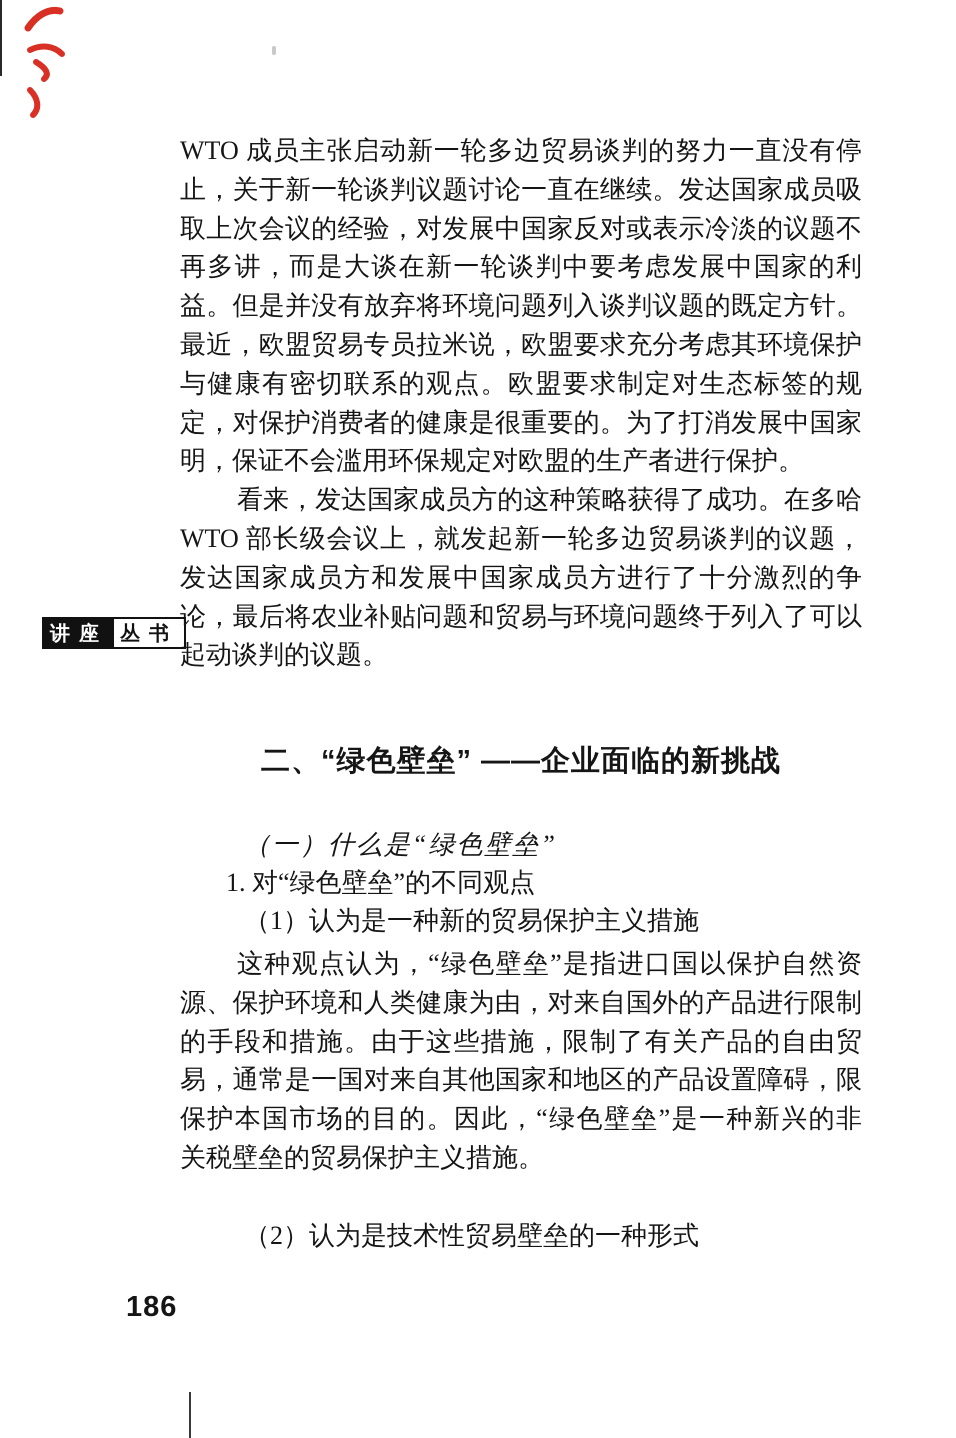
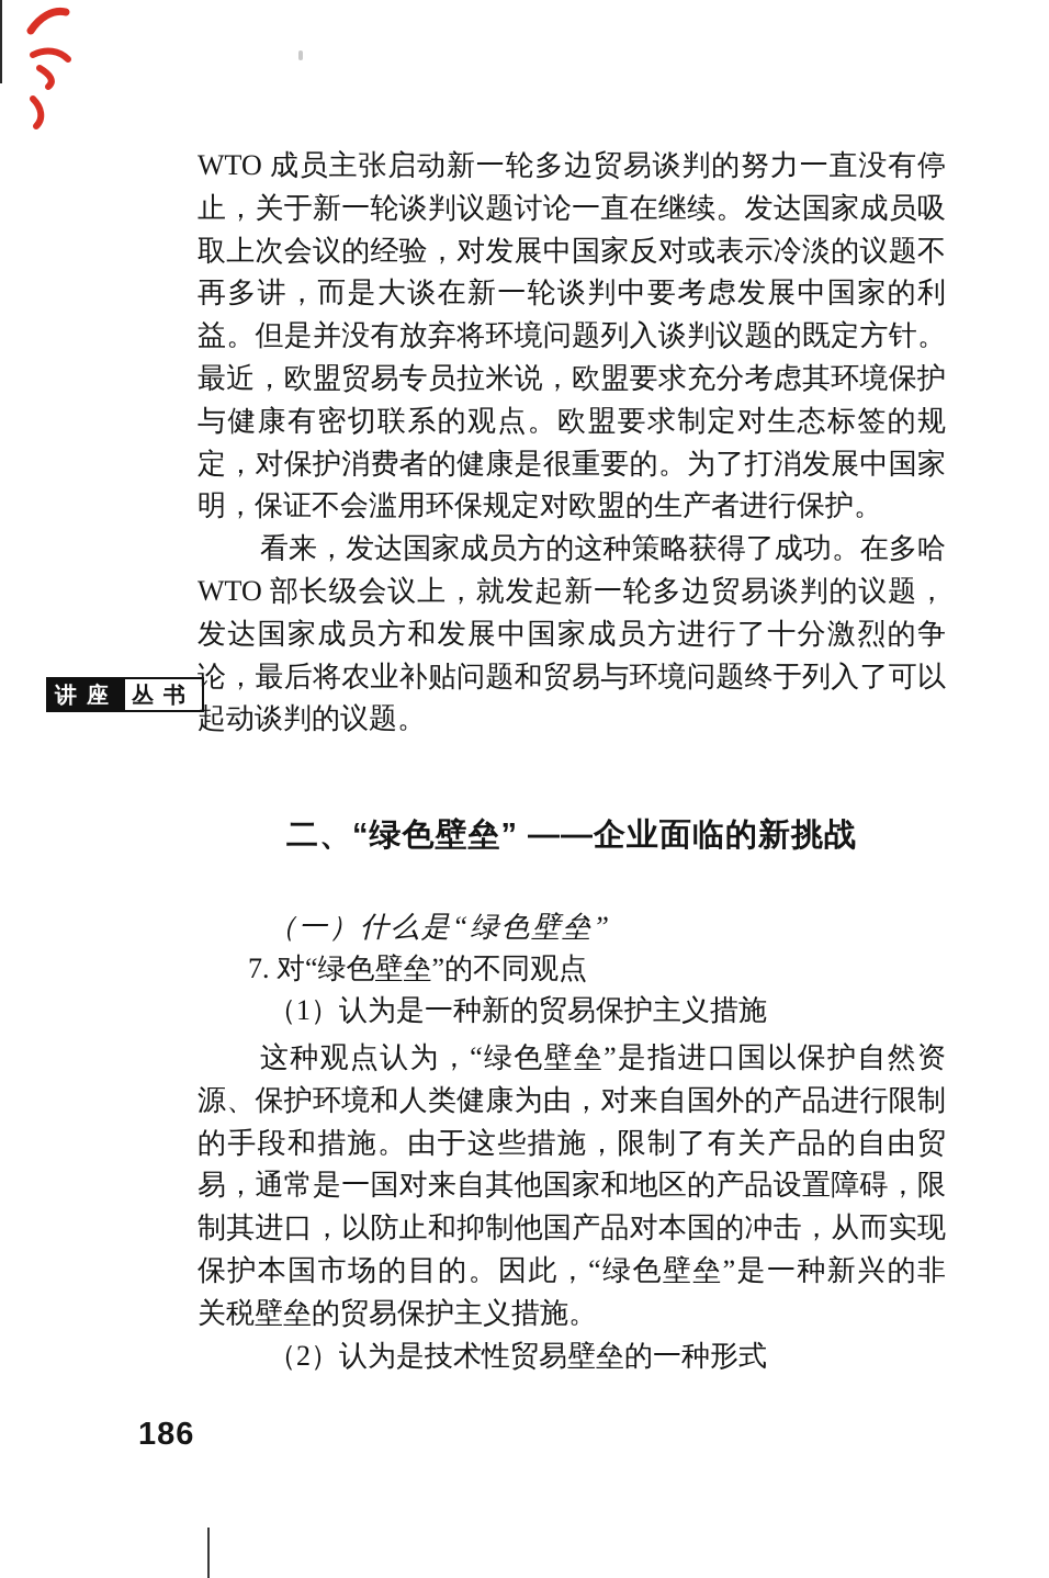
  讲座
  丛书
  WTO 成员主张启动新一轮多边贸易谈判的努力一直没有停
  止，关于新一轮谈判议题讨论一直在继续。发达国家成员吸
  取上次会议的经验，对发展中国家反对或表示冷淡的议题不
  再多讲，而是大谈在新一轮谈判中要考虑发展中国家的利
  益。但是并没有放弃将环境问题列入谈判议题的既定方针。
  最近，欧盟贸易专员拉米说，欧盟要求充分考虑其环境保护
  与健康有密切联系的观点。欧盟要求制定对生态标签的规
  定，对保护消费者的健康是很重要的。为了打消发展中国家
  明，保证不会滥用环保规定对欧盟的生产者进行保护。
  看来，发达国家成员方的这种策略获得了成功。在多哈
  WTO 部长级会议上，就发起新一轮多边贸易谈判的议题，
  发达国家成员方和发展中国家成员方进行了十分激烈的争
  论，最后将农业补贴问题和贸易与环境问题终于列入了可以
  起动谈判的议题。
  二、“绿色壁垒” ——企业面临的新挑战
  （一）什么是“绿色壁垒”
- 1. 对“绿色壁垒”的不同观点
+ 7. 对“绿色壁垒”的不同观点
  （1）认为是一种新的贸易保护主义措施
  这种观点认为，“绿色壁垒”是指进口国以保护自然资
  源、保护环境和人类健康为由，对来自国外的产品进行限制
  的手段和措施。由于这些措施，限制了有关产品的自由贸
  易，通常是一国对来自其他国家和地区的产品设置障碍，限
+ 制其进口，以防止和抑制他国产品对本国的冲击，从而实现
  保护本国市场的目的。因此，“绿色壁垒”是一种新兴的非
  关税壁垒的贸易保护主义措施。
  （2）认为是技术性贸易壁垒的一种形式
  186
